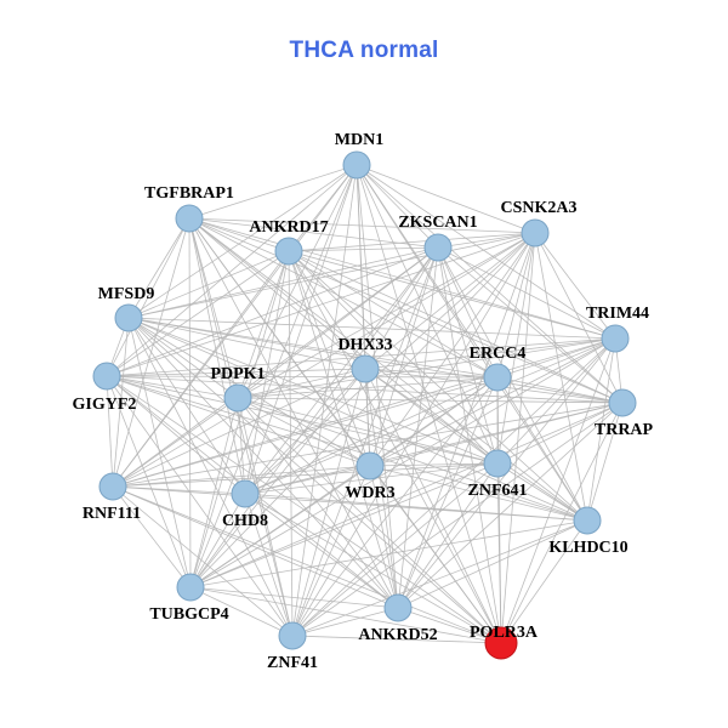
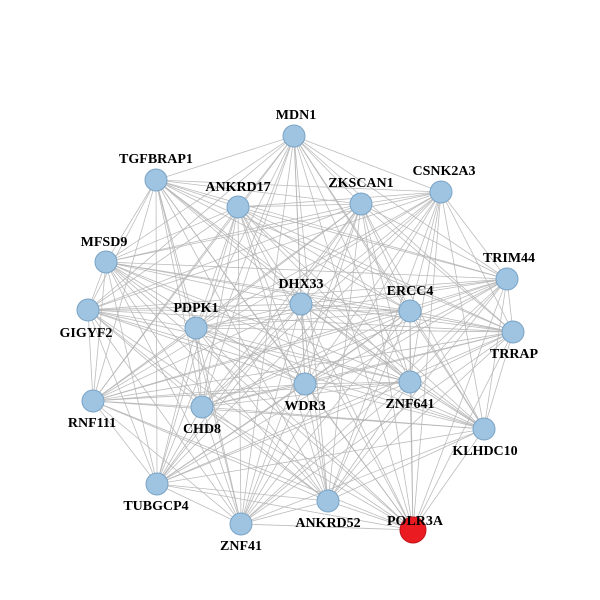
- THCA normal
  MDN1
  TGFBRAP1
  ANKRD17
  ZKSCAN1
  CSNK2A3
  MFSD9
  TRIM44
  DHX33
  ERCC4
  PDPK1
  GIGYF2
  TRRAP
  WDR3
  ZNF641
  RNF111
  CHD8
  KLHDC10
  TUBGCP4
  ANKRD52
  ZNF41
  POLR3A
